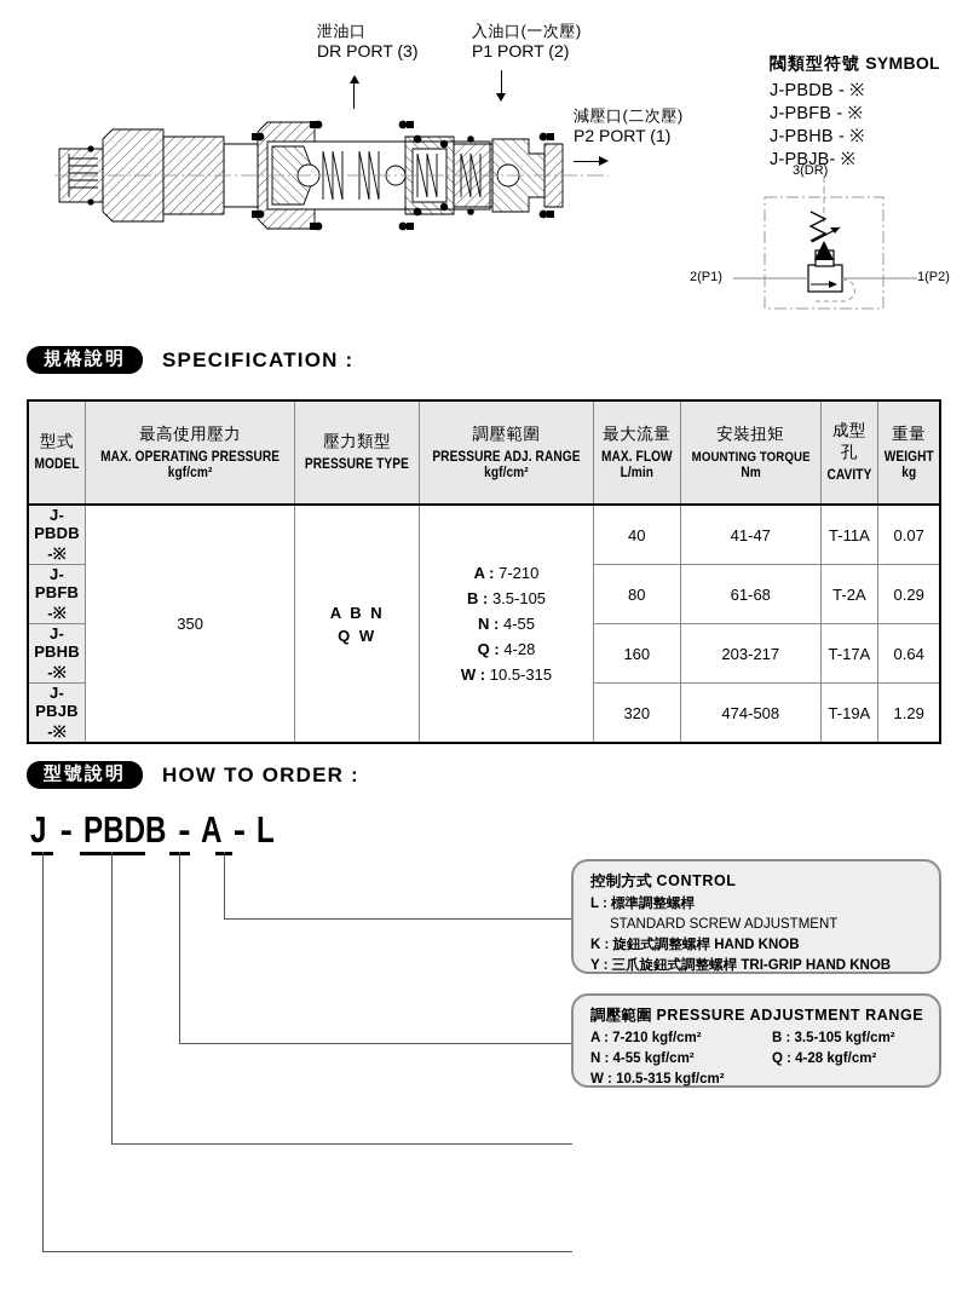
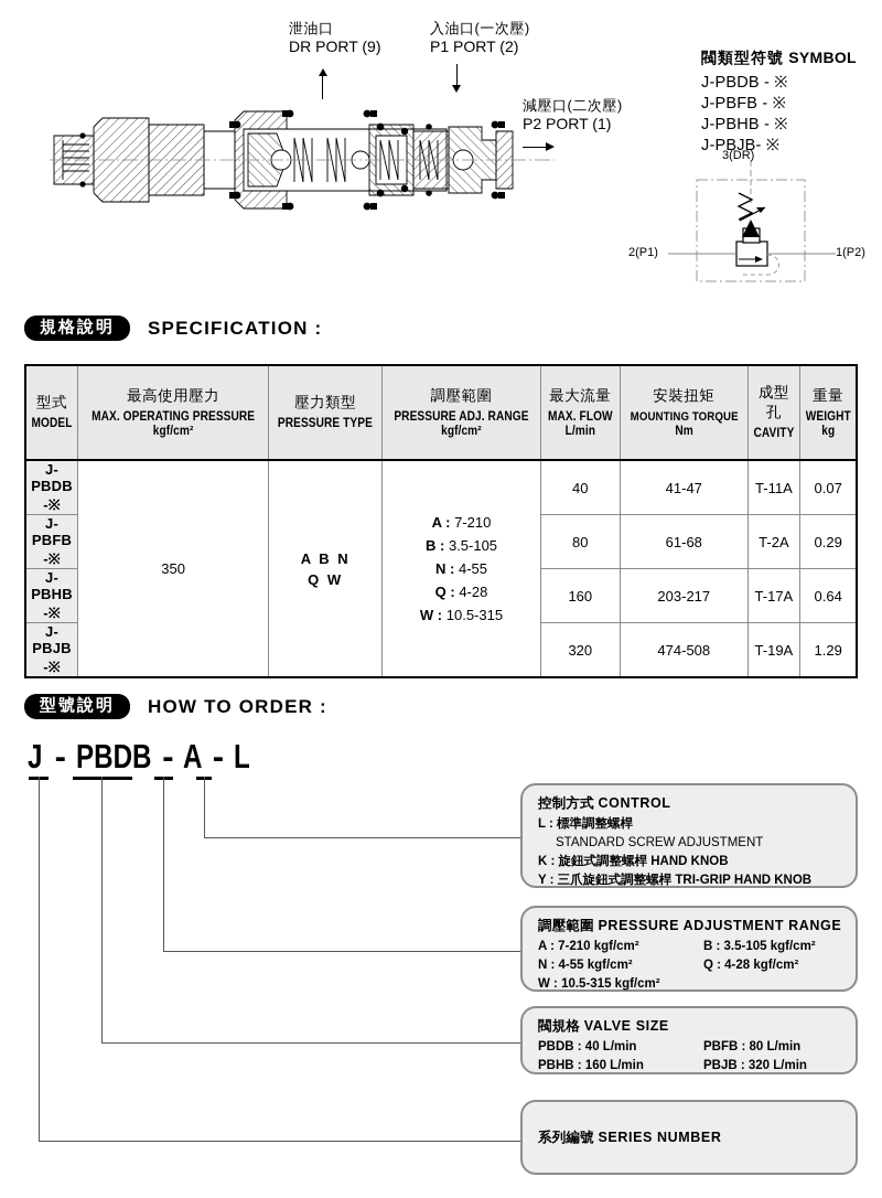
  泄油口
- DR PORT (3)
+ DR PORT (9)
  入油口(一次壓)
  P1 PORT (2)
  減壓口(二次壓)
  P2 PORT (1)
  閥類型符號 SYMBOL
  J-PBDB - ※
  J-PBFB - ※
  J-PBHB - ※
  J-PBJB- ※
  3(DR)
  2(P1)
  1(P2)
  規格說明
  SPECIFICATION :
  型式 MODEL	最高使用壓力 MAX. OPERATING PRESSURE kgf/cm²	壓力類型 PRESSURE TYPE	調壓範圍 PRESSURE ADJ. RANGE kgf/cm²	最大流量 MAX. FLOW L/min	安裝扭矩 MOUNTING TORQUE Nm	成型孔 CAVITY	重量 WEIGHT kg
  J-PBDB -※	350	A B N Q W	A : 7-210 B : 3.5-105 N : 4-55 Q : 4-28 W : 10.5-315	40	41-47	T-11A	0.07
  J-PBFB -※	80	61-68	T-2A	0.29
  J-PBHB -※	160	203-217	T-17A	0.64
  J-PBJB -※	320	474-508	T-19A	1.29
  型號說明
  HOW TO ORDER :
  J - PBDB - A - L
  控制方式 CONTROL
  L : 標準調整螺桿
  STANDARD SCREW ADJUSTMENT
  K : 旋鈕式調整螺桿 HAND KNOB
  Y : 三爪旋鈕式調整螺桿 TRI-GRIP HAND KNOB
  調壓範圍 PRESSURE ADJUSTMENT RANGE
  A : 7-210 kgf/cm²
  B : 3.5-105 kgf/cm²
  N : 4-55 kgf/cm²
  Q : 4-28 kgf/cm²
  W : 10.5-315 kgf/cm²
+ 閥規格 VALVE SIZE
+ PBDB : 40 L/min
+ PBFB : 80 L/min
+ PBHB : 160 L/min
+ PBJB : 320 L/min
+ 系列編號 SERIES NUMBER
